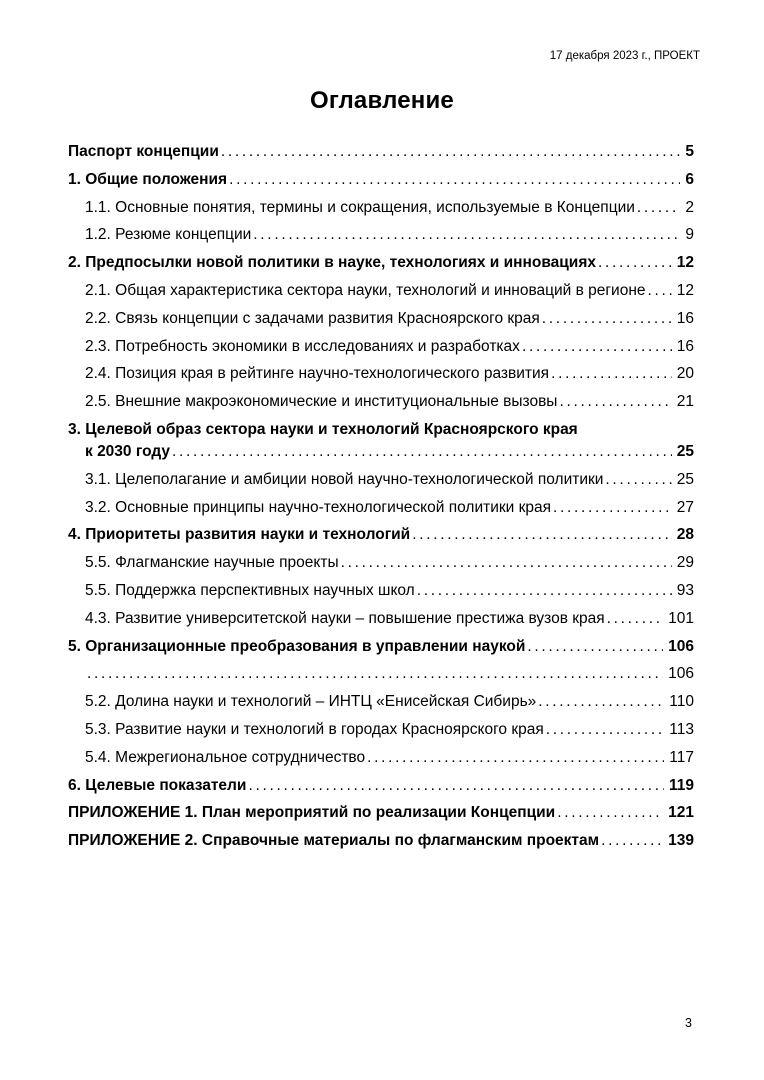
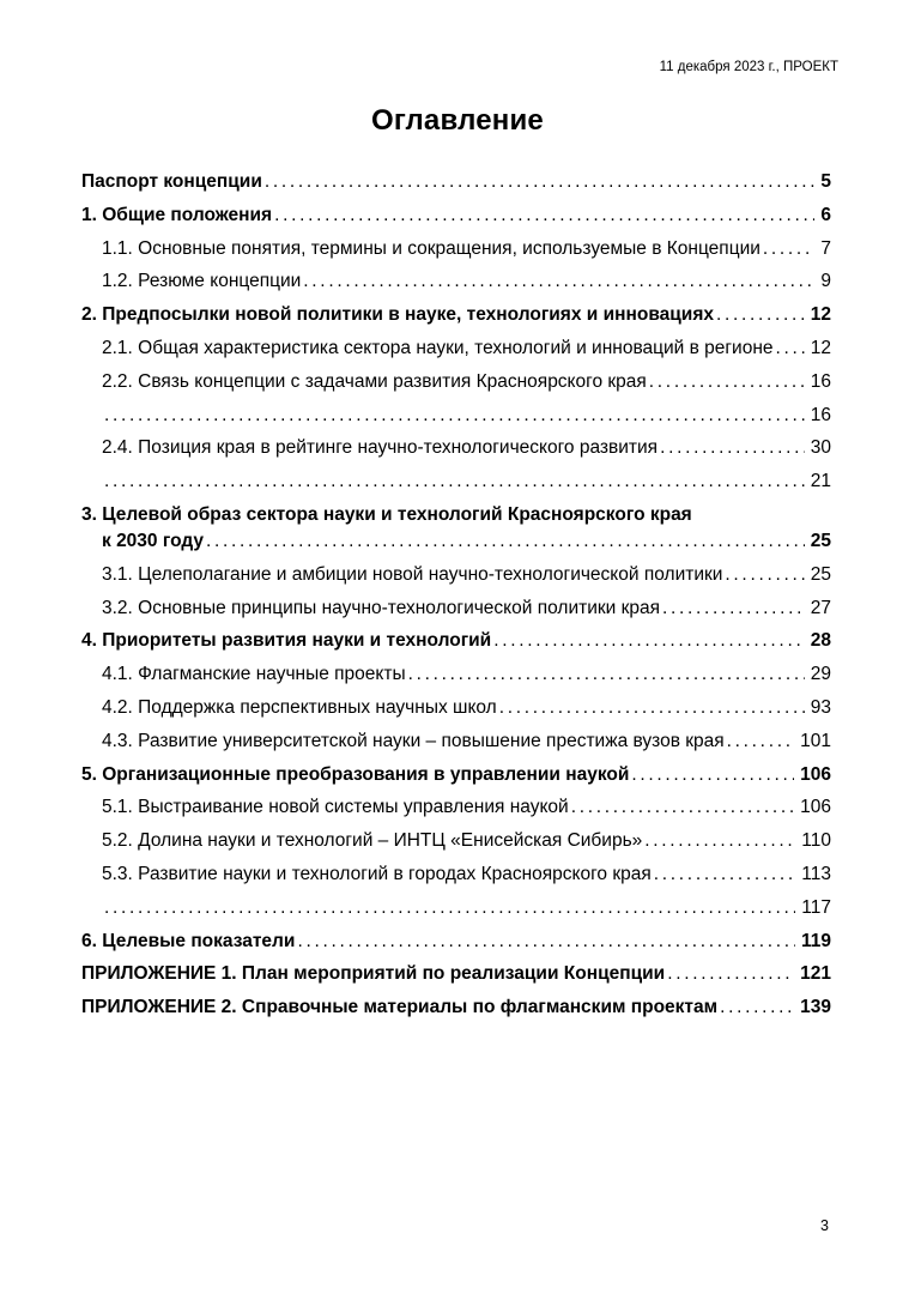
- 17 декабря 2023 г., ПРОЕКТ
+ 11 декабря 2023 г., ПРОЕКТ
  Оглавление
  Паспорт концепции
  5
  1. Общие положения
  6
  1.1. Основные понятия, термины и сокращения, используемые в Концепции
- 2
+ 7
  1.2. Резюме концепции
  9
  2. Предпосылки новой политики в науке, технологиях и инновациях
  12
  2.1. Общая характеристика сектора науки, технологий и инноваций в регионе
  12
  2.2. Связь концепции с задачами развития Красноярского края
  16
- 2.3. Потребность экономики в исследованиях и разработках
  16
  2.4. Позиция края в рейтинге научно-технологического развития
- 20
+ 30
- 2.5. Внешние макроэкономические и институциональные вызовы
  21
  3. Целевой образ сектора науки и технологий Красноярского края
  к 2030 году
  25
  3.1. Целеполагание и амбиции новой научно-технологической политики
  25
  3.2. Основные принципы научно-технологической политики края
  27
  4. Приоритеты развития науки и технологий
  28
- 5.5. Флагманские научные проекты
+ 4.1. Флагманские научные проекты
  29
- 5.5. Поддержка перспективных научных школ
+ 4.2. Поддержка перспективных научных школ
  93
  4.3. Развитие университетской науки – повышение престижа вузов края
  101
  5. Организационные преобразования в управлении наукой
  106
+ 5.1. Выстраивание новой системы управления наукой
  106
  5.2. Долина науки и технологий – ИНТЦ «Енисейская Сибирь»
  110
  5.3. Развитие науки и технологий в городах Красноярского края
  113
- 5.4. Межрегиональное сотрудничество
  117
  6. Целевые показатели
  119
  ПРИЛОЖЕНИЕ 1. План мероприятий по реализации Концепции
  121
  ПРИЛОЖЕНИЕ 2. Справочные материалы по флагманским проектам
  139
  3
